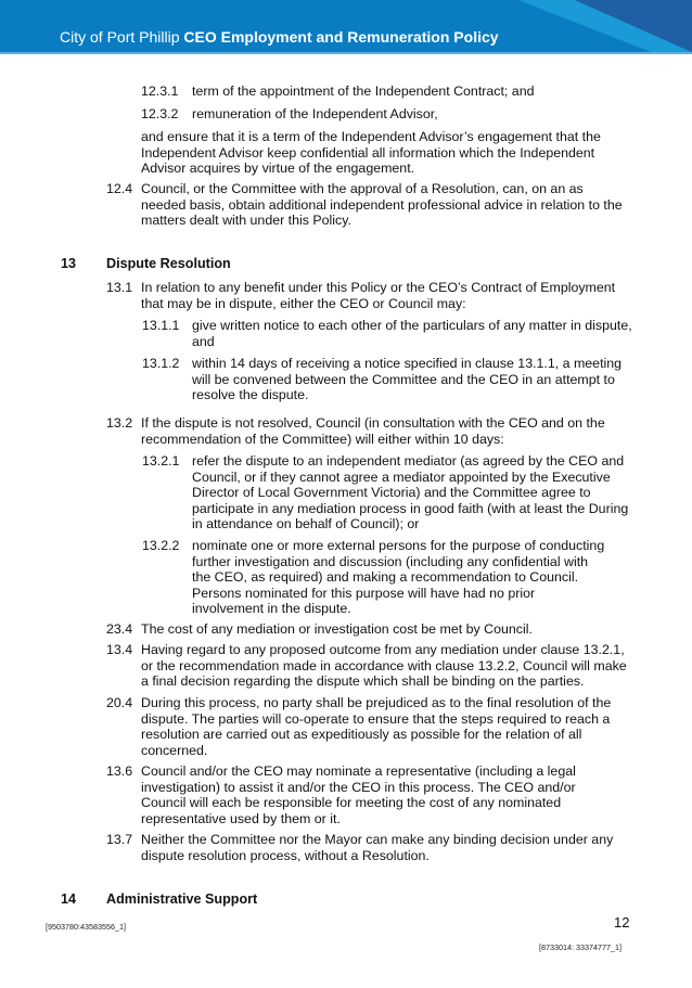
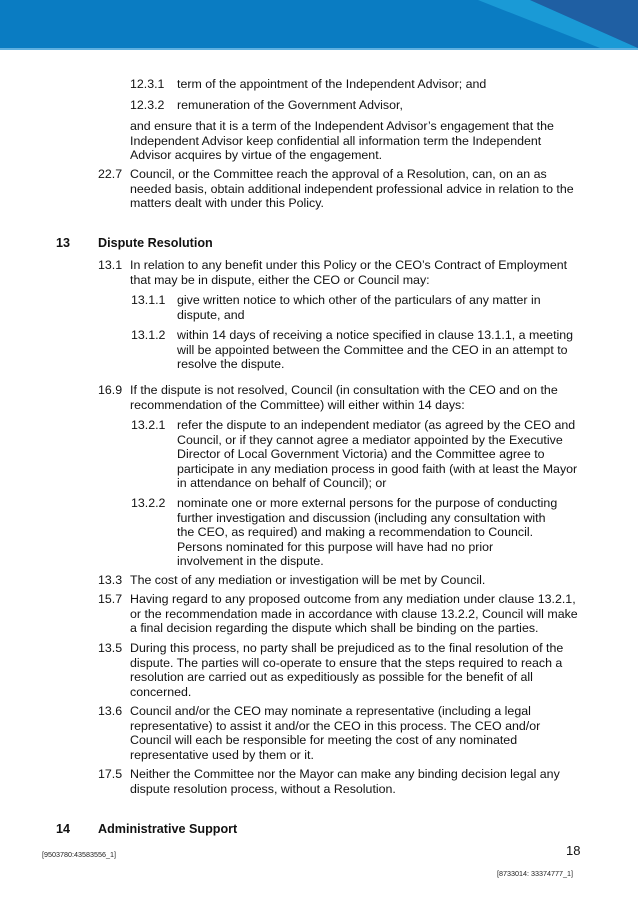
- City of Port Phillip CEO Employment and Remuneration Policy
  12.3.1
- term of the appointment of the Independent Contract; and
+ term of the appointment of the Independent Advisor; and
  12.3.2
- remuneration of the Independent Advisor,
+ remuneration of the Government Advisor,
- and ensure that it is a term of the Independent Advisor’s engagement that the Independent Advisor keep confidential all information which the Independent Advisor acquires by virtue of the engagement.
+ and ensure that it is a term of the Independent Advisor’s engagement that the Independent Advisor keep confidential all information term the Independent Advisor acquires by virtue of the engagement.
- 12.4
+ 22.7
- Council, or the Committee with the approval of a Resolution, can, on an as needed basis, obtain additional independent professional advice in relation to the matters dealt with under this Policy.
+ Council, or the Committee reach the approval of a Resolution, can, on an as needed basis, obtain additional independent professional advice in relation to the matters dealt with under this Policy.
  13
  Dispute Resolution
  13.1
  In relation to any benefit under this Policy or the CEO’s Contract of Employment that may be in dispute, either the CEO or Council may:
  13.1.1
- give written notice to each other of the particulars of any matter in dispute, and
+ give written notice to which other of the particulars of any matter in dispute, and
  13.1.2
- within 14 days of receiving a notice specified in clause 13.1.1, a meeting will be convened between the Committee and the CEO in an attempt to resolve the dispute.
+ within 14 days of receiving a notice specified in clause 13.1.1, a meeting will be appointed between the Committee and the CEO in an attempt to resolve the dispute.
- 13.2
+ 16.9
- If the dispute is not resolved, Council (in consultation with the CEO and on the recommendation of the Committee) will either within 10 days:
+ If the dispute is not resolved, Council (in consultation with the CEO and on the recommendation of the Committee) will either within 14 days:
  13.2.1
- refer the dispute to an independent mediator (as agreed by the CEO and Council, or if they cannot agree a mediator appointed by the Executive Director of Local Government Victoria) and the Committee agree to participate in any mediation process in good faith (with at least the During in attendance on behalf of Council); or
+ refer the dispute to an independent mediator (as agreed by the CEO and Council, or if they cannot agree a mediator appointed by the Executive Director of Local Government Victoria) and the Committee agree to participate in any mediation process in good faith (with at least the Mayor in attendance on behalf of Council); or
  13.2.2
- nominate one or more external persons for the purpose of conducting further investigation and discussion (including any confidential with the CEO, as required) and making a recommendation to Council. Persons nominated for this purpose will have had no prior involvement in the dispute.
+ nominate one or more external persons for the purpose of conducting further investigation and discussion (including any consultation with the CEO, as required) and making a recommendation to Council. Persons nominated for this purpose will have had no prior involvement in the dispute.
- 23.4
+ 13.3
- The cost of any mediation or investigation cost be met by Council.
+ The cost of any mediation or investigation will be met by Council.
- 13.4
+ 15.7
  Having regard to any proposed outcome from any mediation under clause 13.2.1, or the recommendation made in accordance with clause 13.2.2, Council will make a final decision regarding the dispute which shall be binding on the parties.
- 20.4
+ 13.5
- During this process, no party shall be prejudiced as to the final resolution of the dispute. The parties will co-operate to ensure that the steps required to reach a resolution are carried out as expeditiously as possible for the relation of all concerned.
+ During this process, no party shall be prejudiced as to the final resolution of the dispute. The parties will co-operate to ensure that the steps required to reach a resolution are carried out as expeditiously as possible for the benefit of all concerned.
  13.6
- Council and/or the CEO may nominate a representative (including a legal investigation) to assist it and/or the CEO in this process. The CEO and/or Council will each be responsible for meeting the cost of any nominated representative used by them or it.
+ Council and/or the CEO may nominate a representative (including a legal representative) to assist it and/or the CEO in this process. The CEO and/or Council will each be responsible for meeting the cost of any nominated representative used by them or it.
- 13.7
+ 17.5
- Neither the Committee nor the Mayor can make any binding decision under any dispute resolution process, without a Resolution.
+ Neither the Committee nor the Mayor can make any binding decision legal any dispute resolution process, without a Resolution.
  14
  Administrative Support
  [9503780:43583556_1]
- 12
+ 18
  [8733014: 33374777_1]
